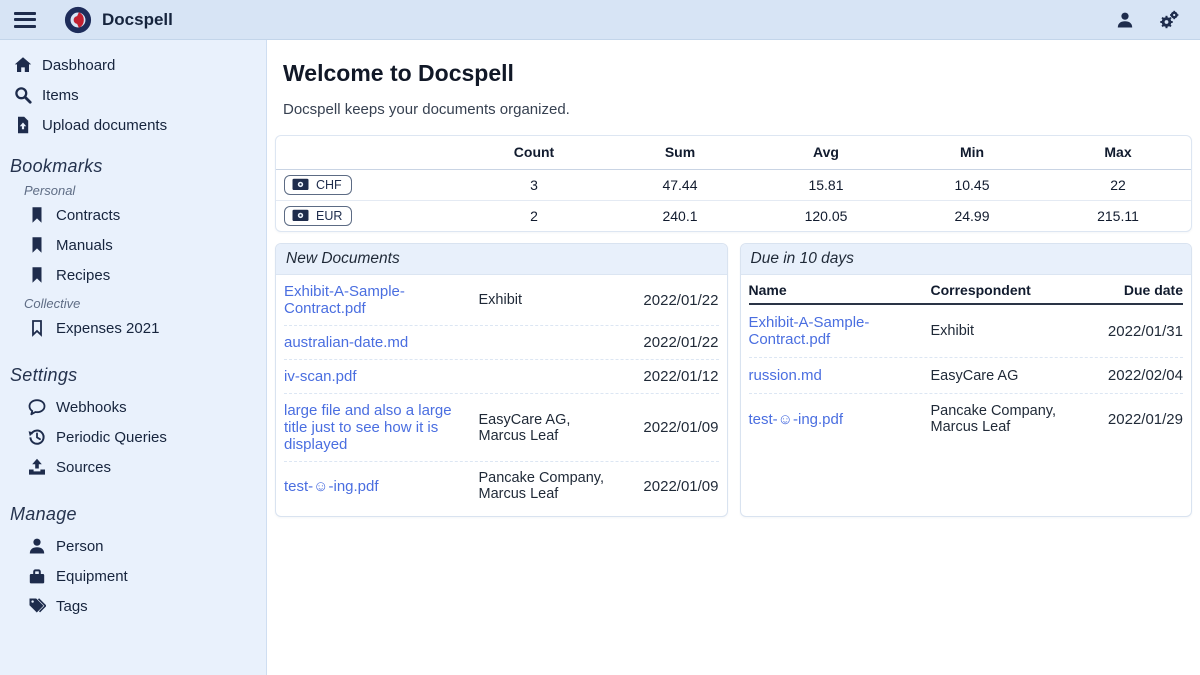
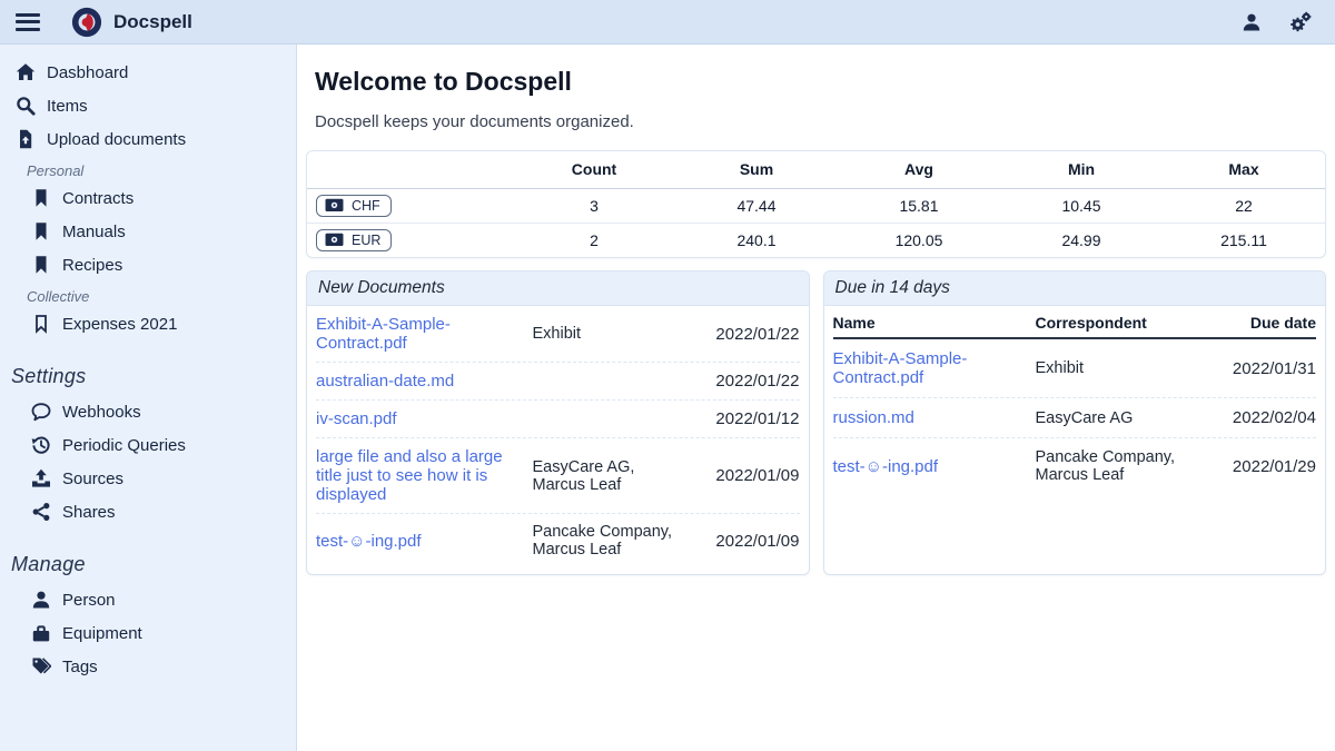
  Docspell
  Dasbhoard
  Items
  Upload documents
- Bookmarks
  Personal
  Contracts
  Manuals
  Recipes
  Collective
  Expenses 2021
  Settings
  Webhooks
  Periodic Queries
  Sources
+ Shares
  Manage
  Person
  Equipment
  Tags
  Welcome to Docspell
  Docspell keeps your documents organized.
  	Count	Sum	Avg	Min	Max
  CHF	3	47.44	15.81	10.45	22
  EUR	2	240.1	120.05	24.99	215.11
  New Documents
  Exhibit-A-Sample-Contract.pdf
  Exhibit
  2022/01/22
  australian-date.md
  2022/01/22
  iv-scan.pdf
  2022/01/12
  large file and also a large title just to see how it is displayed
  EasyCare AG, Marcus Leaf
  2022/01/09
  test-☺-ing.pdf
  Pancake Company, Marcus Leaf
  2022/01/09
- Due in 10 days
+ Due in 14 days
  Name
  Correspondent
  Due date
  Exhibit-A-Sample-Contract.pdf
  Exhibit
  2022/01/31
  russion.md
  EasyCare AG
  2022/02/04
  test-☺-ing.pdf
  Pancake Company, Marcus Leaf
  2022/01/29
